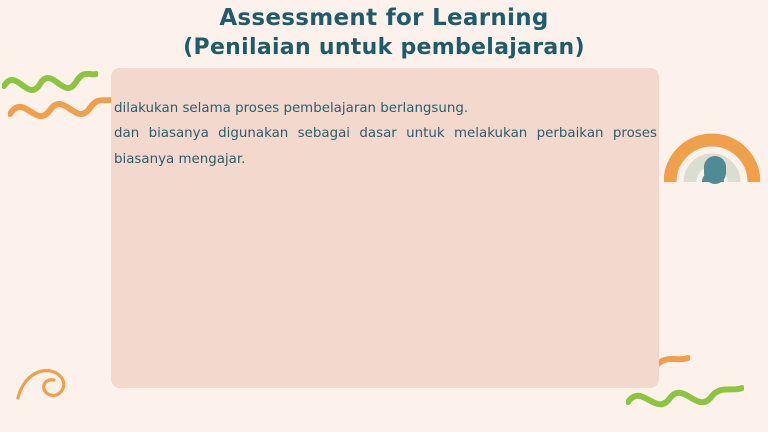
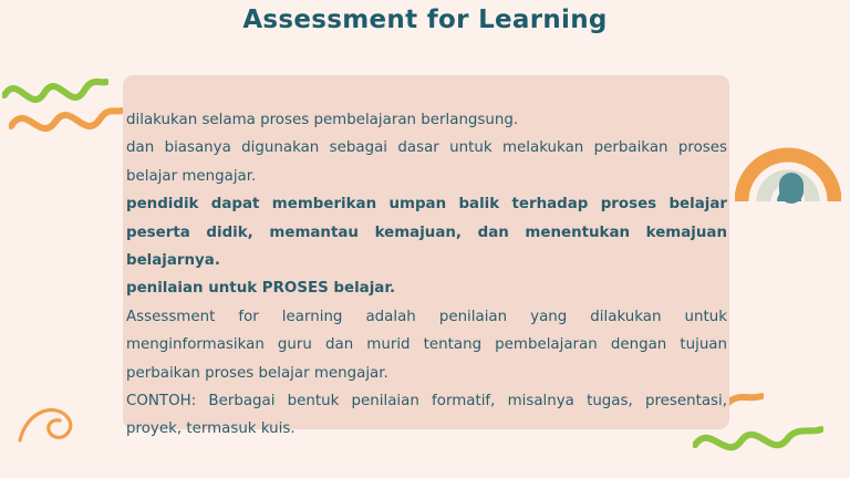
  Assessment for Learning
- (Penilaian untuk pembelajaran)
  dilakukan selama proses pembelajaran berlangsung.
- dan biasanya digunakan sebagai dasar untuk melakukan perbaikan proses biasanya mengajar.
+ dan biasanya digunakan sebagai dasar untuk melakukan perbaikan proses belajar mengajar.
+ pendidik dapat memberikan umpan balik terhadap proses belajar peserta didik, memantau kemajuan, dan menentukan kemajuan belajarnya.
+ penilaian untuk PROSES belajar.
+ Assessment for learning adalah penilaian yang dilakukan untuk menginformasikan guru dan murid tentang pembelajaran dengan tujuan perbaikan proses belajar mengajar.
+ CONTOH: Berbagai bentuk penilaian formatif, misalnya tugas, presentasi, proyek, termasuk kuis.
